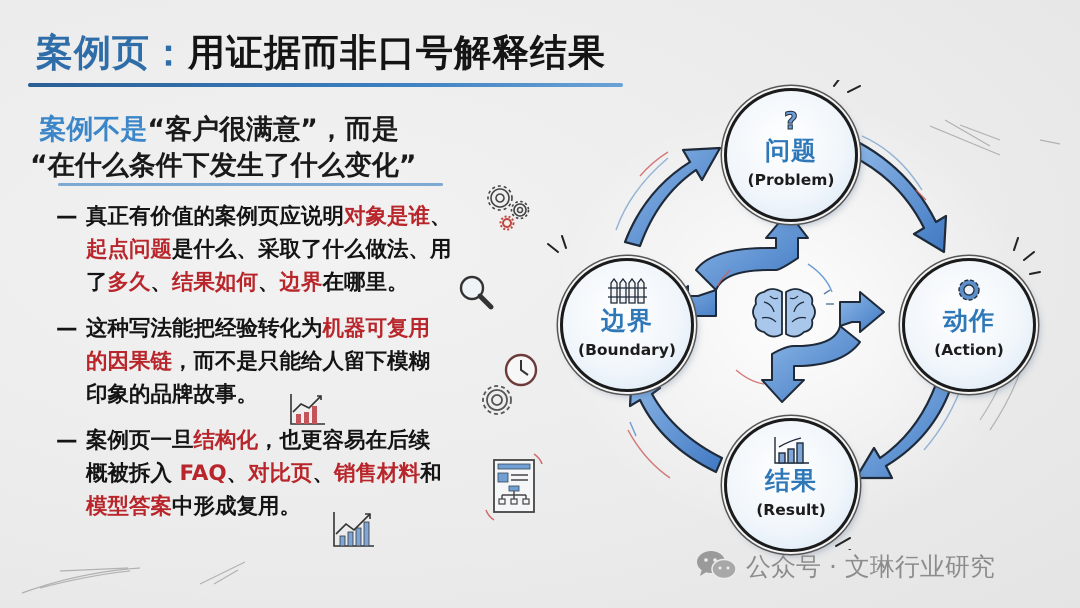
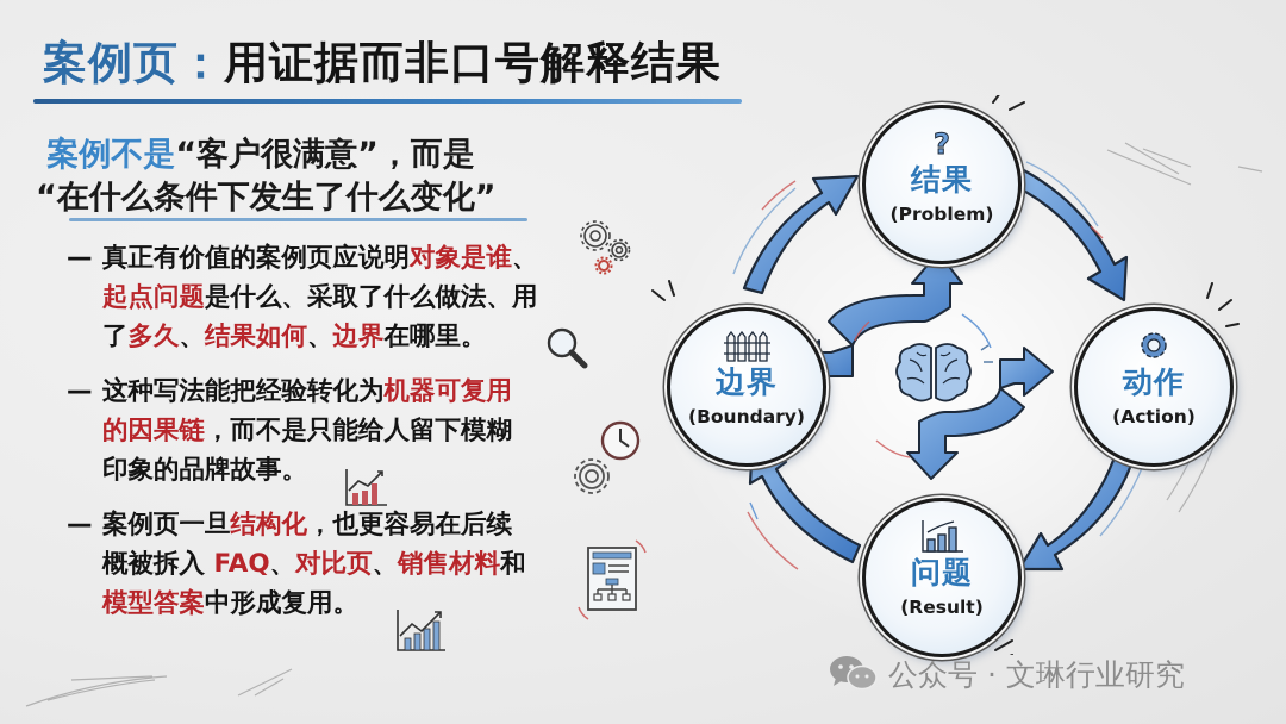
  案例页：用证据而非口号解释结果
  案例不是“客户很满意”，而是
  “在什么条件下发生了什么变化”
  —
  真正有价值的案例页应说明对象是谁、
  起点问题是什么、采取了什么做法、用
  了多久、结果如何、边界在哪里。
  —
  这种写法能把经验转化为机器可复用
  的因果链，而不是只能给人留下模糊
  印象的品牌故事。
  —
  案例页一旦结构化，也更容易在后续
  概被拆入 FAQ、对比页、销售材料和
  模型答案中形成复用。
  ?
- 问题
+ 结果
  (Problem)
  动作
  (Action)
- 结果
+ 问题
  (Result)
  边界
  (Boundary)
  公众号 · 文琳行业研究
